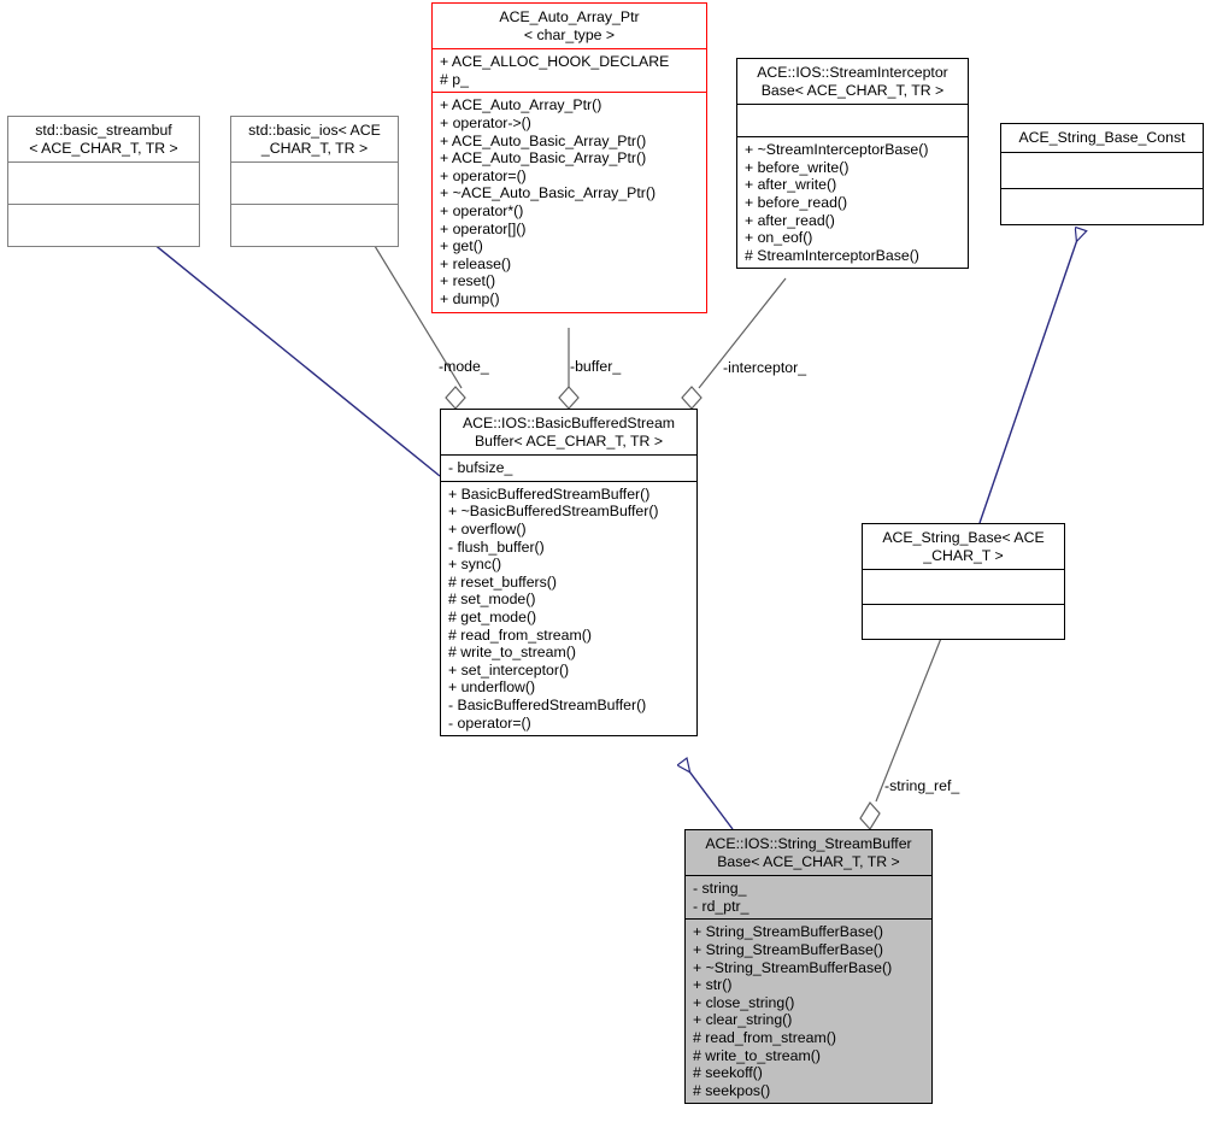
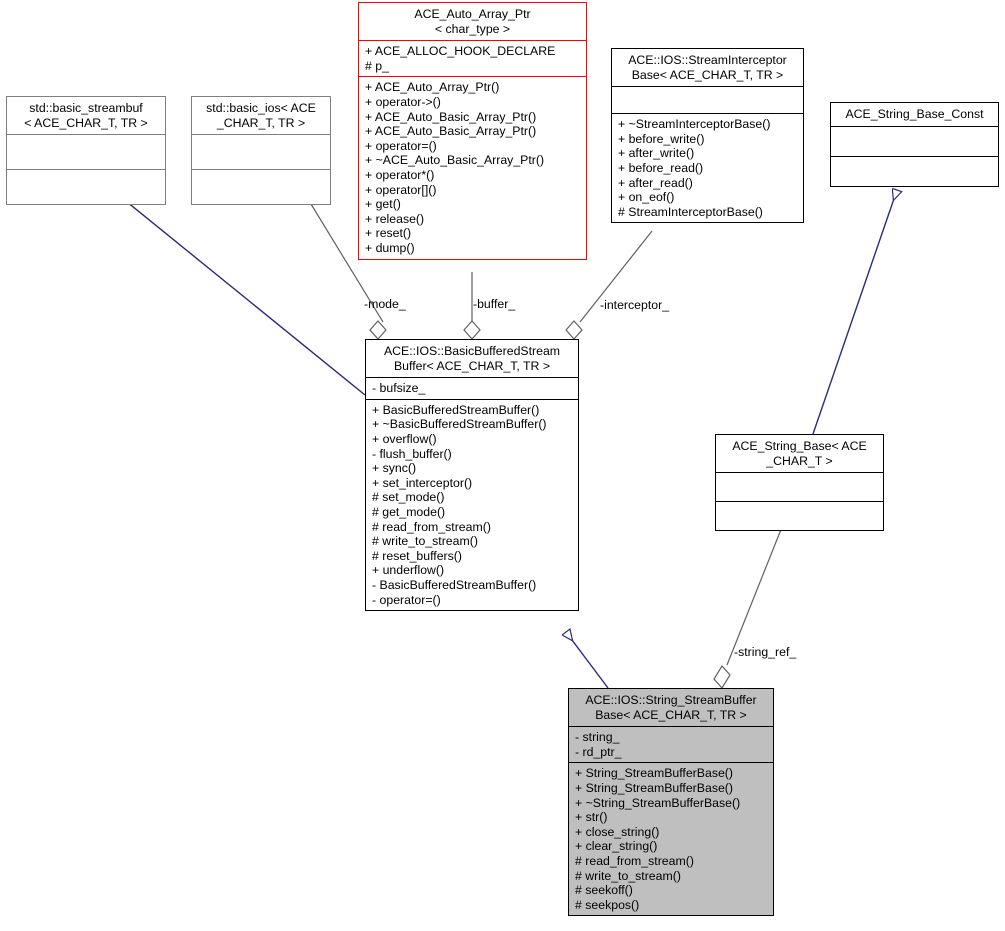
  ACE_Auto_Array_Ptr
  < char_type >
  + ACE_ALLOC_HOOK_DECLARE
  # p_
  + ACE_Auto_Array_Ptr()
  + operator->()
  + ACE_Auto_Basic_Array_Ptr()
  + ACE_Auto_Basic_Array_Ptr()
  + operator=()
  + ~ACE_Auto_Basic_Array_Ptr()
  + operator*()
  + operator[]()
  + get()
  + release()
  + reset()
  + dump()
  std::basic_streambuf
  < ACE_CHAR_T, TR >
  std::basic_ios< ACE
  _CHAR_T, TR >
  ACE::IOS::StreamInterceptor
  Base< ACE_CHAR_T, TR >
  + ~StreamInterceptorBase()
  + before_write()
  + after_write()
  + before_read()
  + after_read()
  + on_eof()
  # StreamInterceptorBase()
  ACE_String_Base_Const
  ACE_String_Base< ACE
  _CHAR_T >
  ACE::IOS::BasicBufferedStream
  Buffer< ACE_CHAR_T, TR >
  - bufsize_
  + BasicBufferedStreamBuffer()
  + ~BasicBufferedStreamBuffer()
  + overflow()
  - flush_buffer()
  + sync()
- # reset_buffers()
+ + set_interceptor()
  # set_mode()
  # get_mode()
  # read_from_stream()
  # write_to_stream()
- + set_interceptor()
+ # reset_buffers()
  + underflow()
  - BasicBufferedStreamBuffer()
  - operator=()
  ACE::IOS::String_StreamBuffer
  Base< ACE_CHAR_T, TR >
  - string_
  - rd_ptr_
  + String_StreamBufferBase()
  + String_StreamBufferBase()
  + ~String_StreamBufferBase()
  + str()
  + close_string()
  + clear_string()
  # read_from_stream()
  # write_to_stream()
  # seekoff()
  # seekpos()
  -mode_
  -buffer_
  -interceptor_
  -string_ref_
